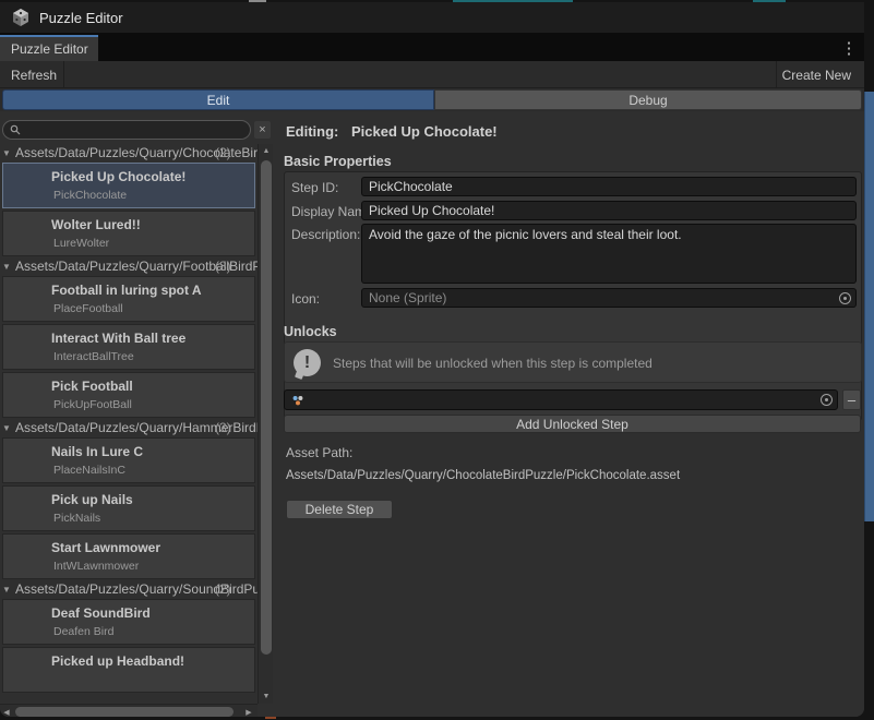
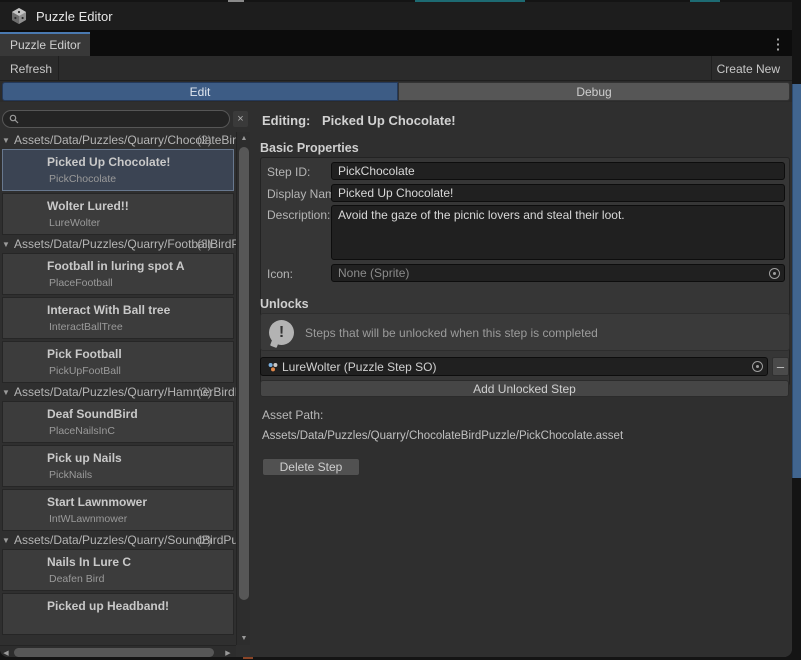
  Puzzle Editor
  Puzzle Editor
  ⋮
  Refresh
  Create New
  Edit
  Debug
  ×
  ▼
  Assets/Data/Puzzles/Quarry/ChocolateBir
  (2)
  Picked Up Chocolate!
  PickChocolate
  Wolter Lured!!
  LureWolter
  ▼
  Assets/Data/Puzzles/Quarry/FootballBird
  (3)
  Football in luring spot A
  PlaceFootball
  Interact With Ball tree
  InteractBallTree
  Pick Football
  PickUpFootBall
  ▼
  Assets/Data/Puzzles/Quarry/HammerBird
  (3)
- Nails In Lure C
+ Deaf SoundBird
  PlaceNailsInC
  Pick up Nails
  PickNails
  Start Lawnmower
  IntWLawnmower
  ▼
  Assets/Data/Puzzles/Quarry/SoundBirdPu
  (2)
- Deaf SoundBird
+ Nails In Lure C
  Deafen Bird
  Picked up Headband!
  Editing:
  Picked Up Chocolate!
  Basic Properties
  Step ID:
  PickChocolate
  Display Na
  Picked Up Chocolate!
  Description:
  Avoid the gaze of the picnic lovers and steal their loot.
  Icon:
  None (Sprite)
  Unlocks
  !
  Steps that will be unlocked when this step is completed
+ LureWolter (Puzzle Step SO)
  –
  Add Unlocked Step
  Asset Path:
  Assets/Data/Puzzles/Quarry/ChocolateBirdPuzzle/PickChocolate.asset
  Delete Step
